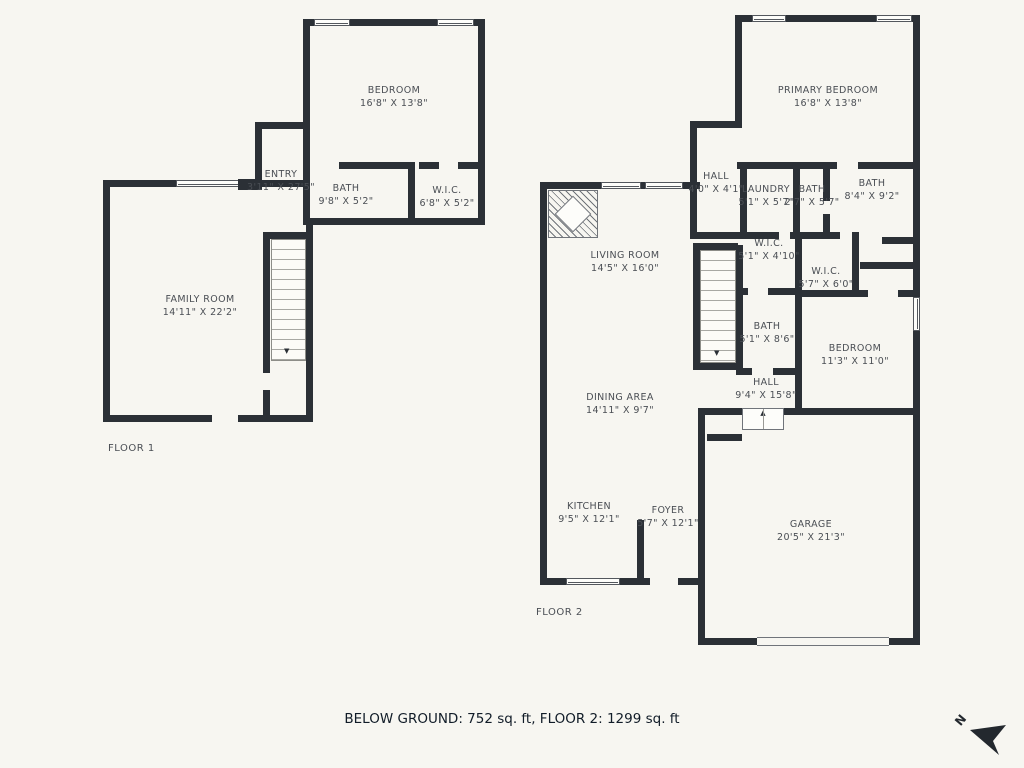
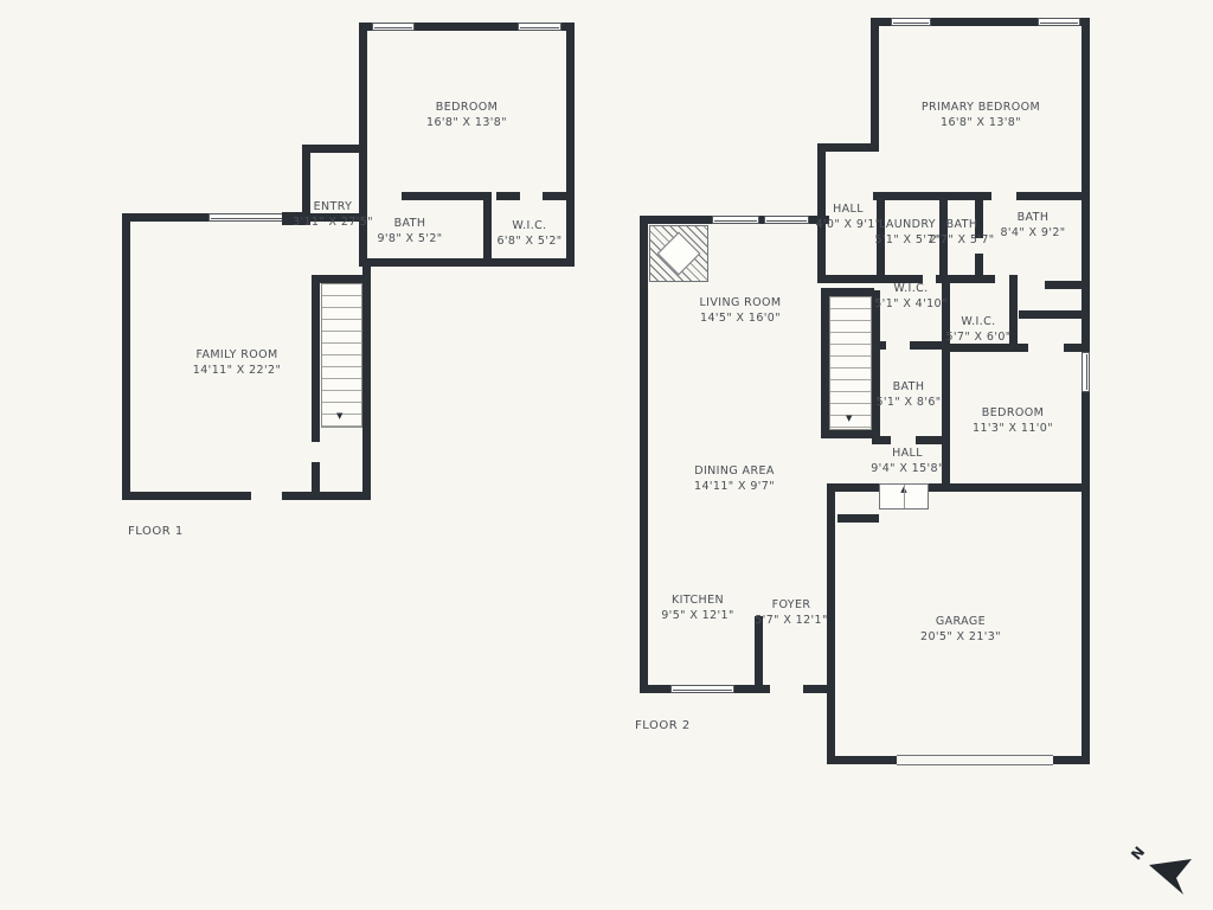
  ▼
  ▼
  BEDROOM
  16'8" X 13'8"
  ENTRY
  3'11" X 27'5"
  BATH
  9'8" X 5'2"
  W.I.C.
  6'8" X 5'2"
  FAMILY ROOM
  14'11" X 22'2"
  FLOOR 1
  PRIMARY BEDROOM
  16'8" X 13'8"
  HALL
- 4'0" X 4'1"
+ 4'0" X 9'1"
  LAUNDRY
  5'1" X 5'7"
  BATH
  2'7" X 5'7"
  BATH
  8'4" X 9'2"
  W.I.C.
  5'1" X 4'10"
  W.I.C.
  5'7" X 6'0"
  LIVING ROOM
  14'5" X 16'0"
  BATH
  5'1" X 8'6"
  BEDROOM
  11'3" X 11'0"
  HALL
  9'4" X 15'8"
  DINING AREA
  14'11" X 9'7"
  KITCHEN
  9'5" X 12'1"
  FOYER
  5'7" X 12'1"
  GARAGE
  20'5" X 21'3"
  FLOOR 2
- BELOW GROUND: 752 sq. ft, FLOOR 2: 1299 sq. ft
